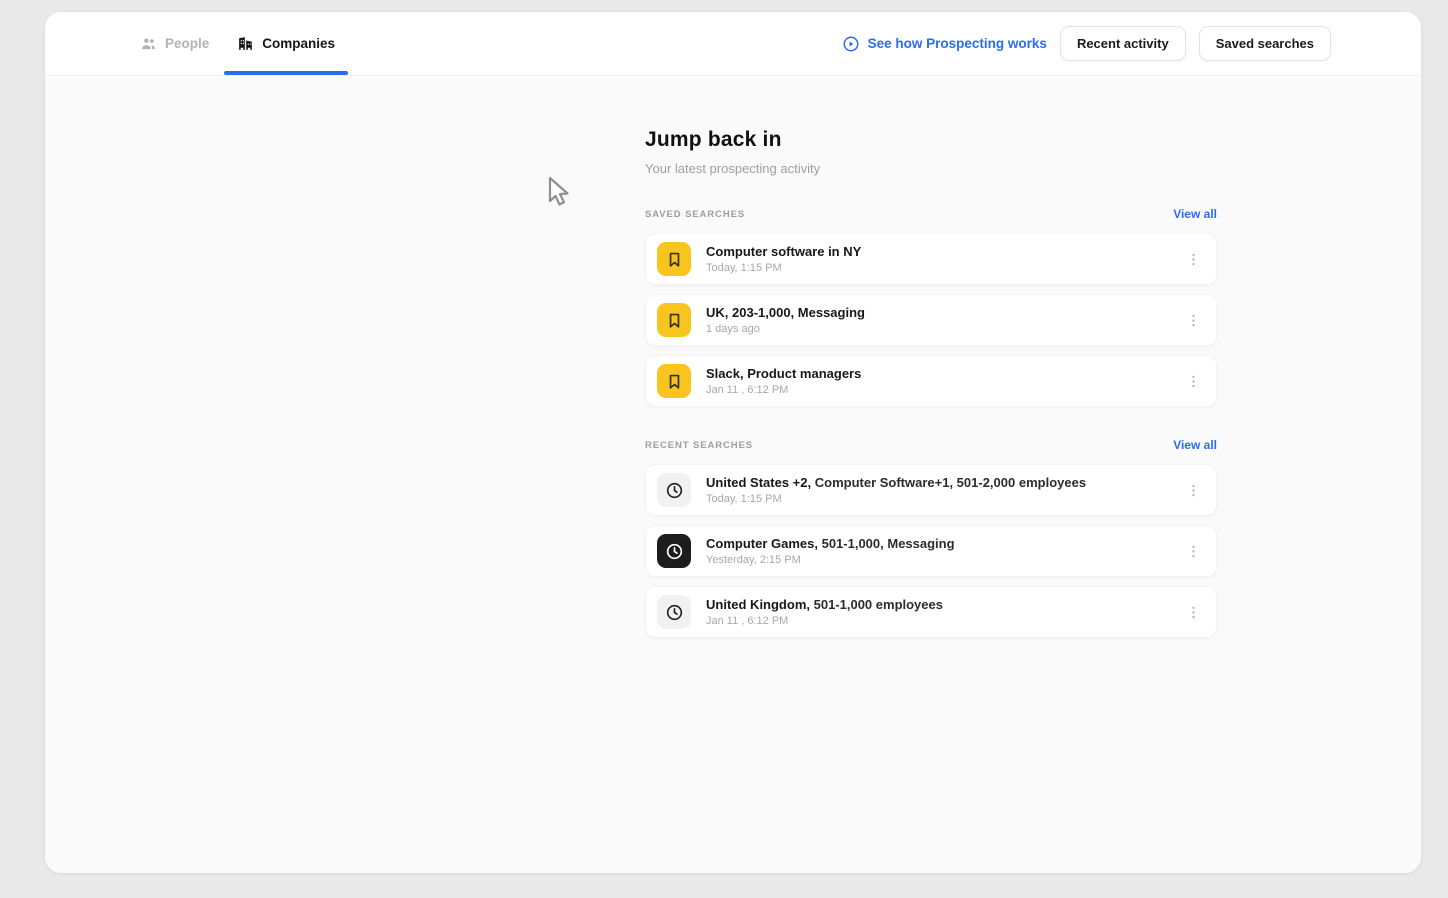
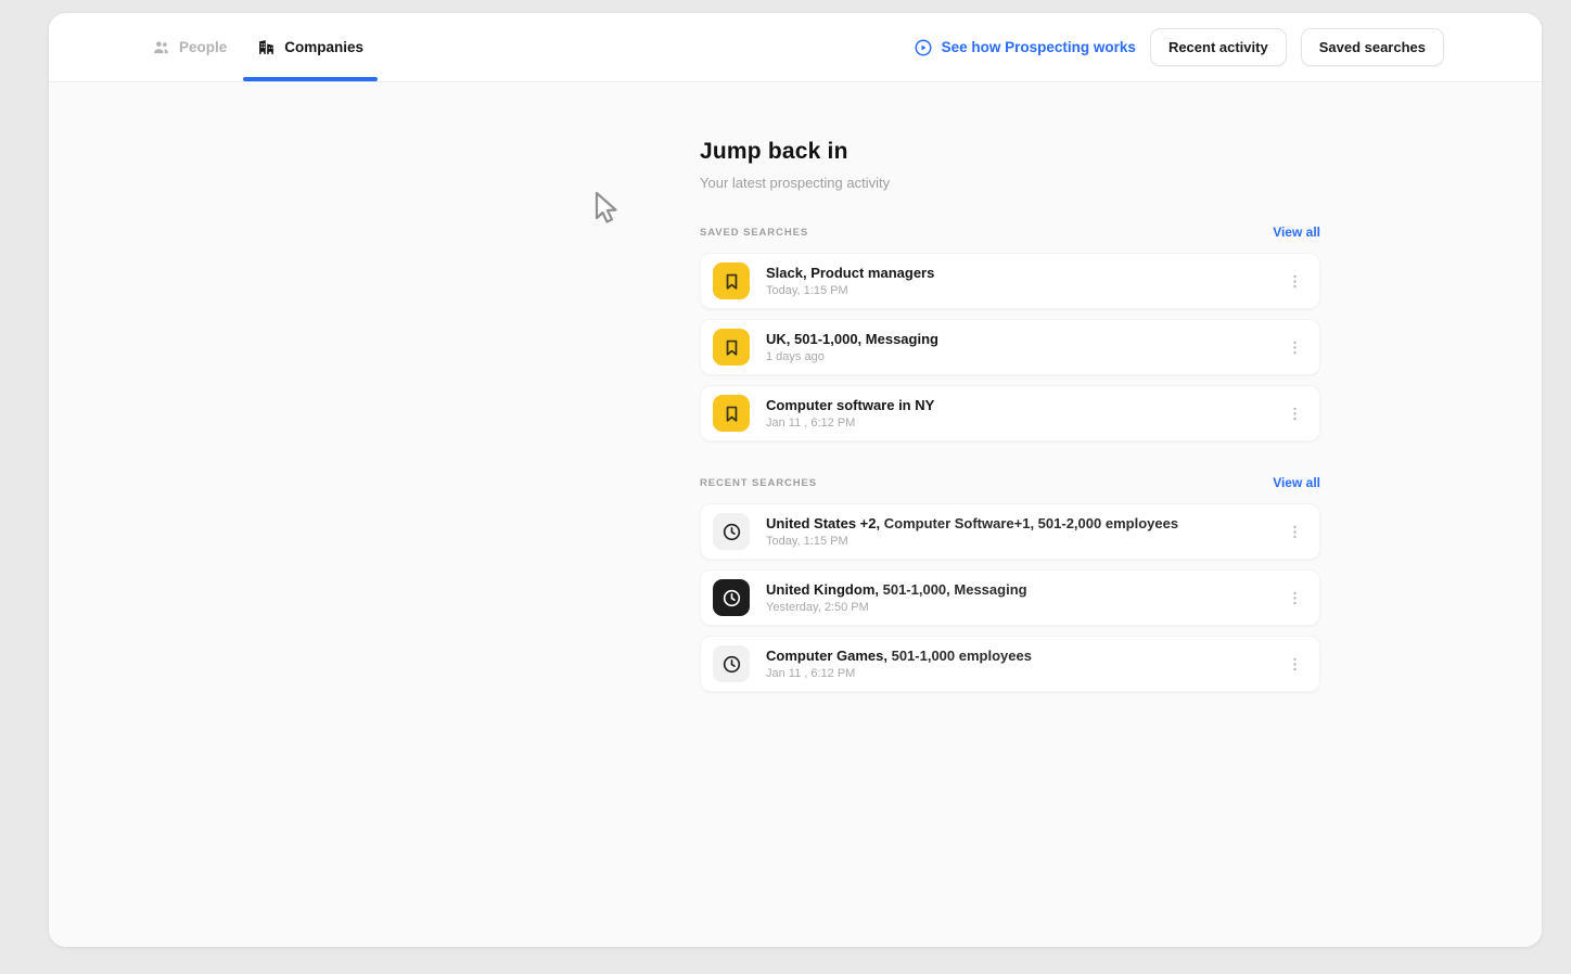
  People
  Companies
  See how Prospecting works
  Recent activity
  Saved searches
  Jump back in
  Your latest prospecting activity
  SAVED SEARCHES
  View all
- Computer software in NY
+ Slack, Product managers
  Today, 1:15 PM
- UK, 203-1,000, Messaging
+ UK, 501-1,000, Messaging
  1 days ago
- Slack, Product managers
+ Computer software in NY
  Jan 11 , 6:12 PM
  RECENT SEARCHES
  View all
  United States +2, Computer Software+1, 501-2,000 employees
  Today, 1:15 PM
- Computer Games, 501-1,000, Messaging
+ United Kingdom, 501-1,000, Messaging
- Yesterday, 2:15 PM
+ Yesterday, 2:50 PM
- United Kingdom, 501-1,000 employees
+ Computer Games, 501-1,000 employees
  Jan 11 , 6:12 PM
